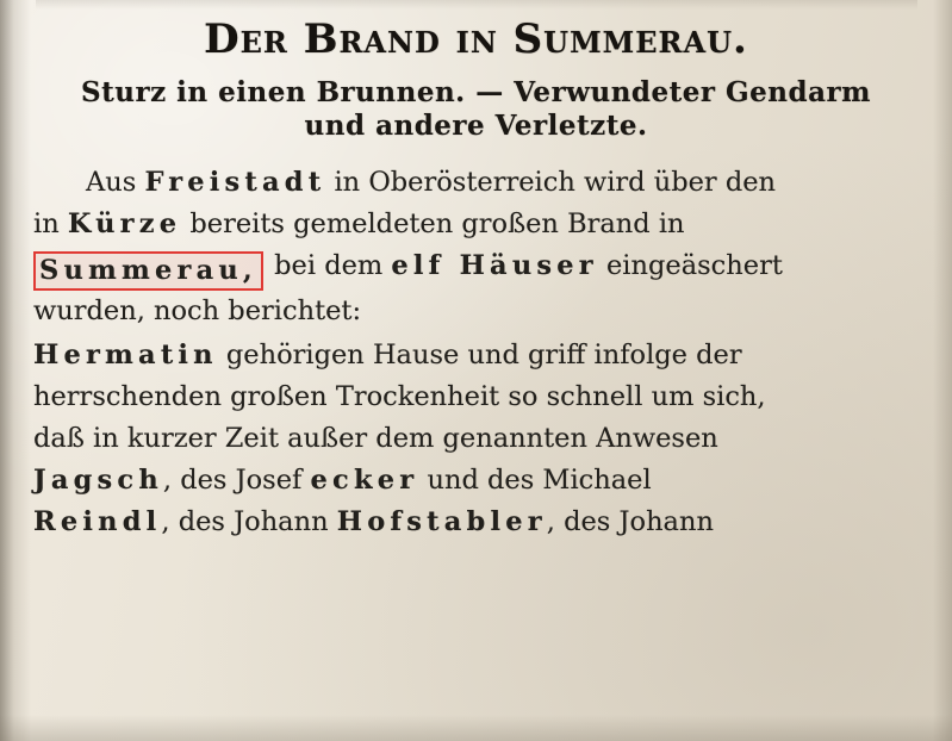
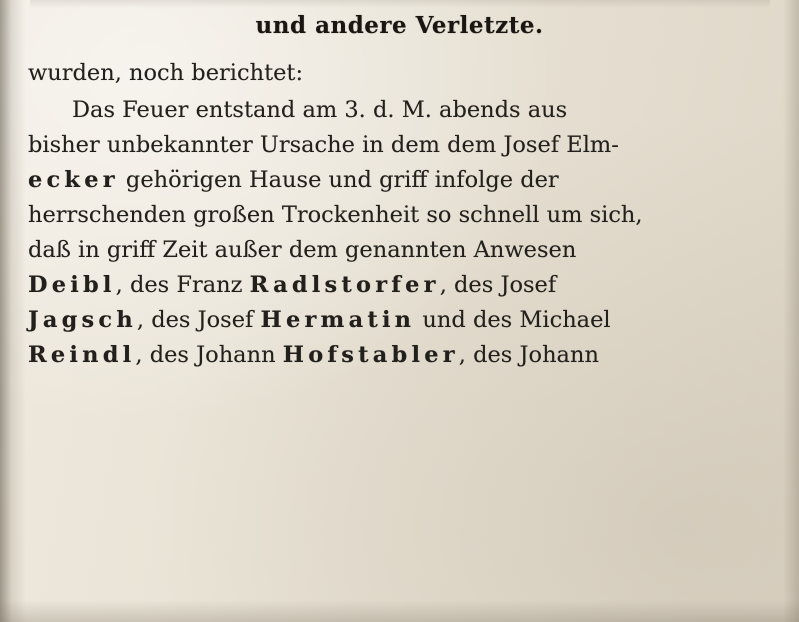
- Der Brand in Summerau.
- Sturz in einen Brunnen. — Verwundeter Gendarm
  und andere Verletzte.
- Aus Freistadt in Oberösterreich wird über den
- in Kürze bereits gemeldeten großen Brand in
- Summerau, bei dem elf Häuser eingeäschert
  wurden, noch berichtet:
+ Das Feuer entstand am 3. d. M. abends aus
+ bisher unbekannter Ursache in dem dem Josef Elm-
- Hermatin gehörigen Hause und griff infolge der
+ ecker gehörigen Hause und griff infolge der
  herrschenden großen Trockenheit so schnell um sich,
- daß in kurzer Zeit außer dem genannten Anwesen
+ daß in griff Zeit außer dem genannten Anwesen
+ Deibl, des Franz Radlstorfer, des Josef
- Jagsch, des Josef ecker und des Michael
+ Jagsch, des Josef Hermatin und des Michael
  Reindl, des Johann Hofstabler, des Johann
